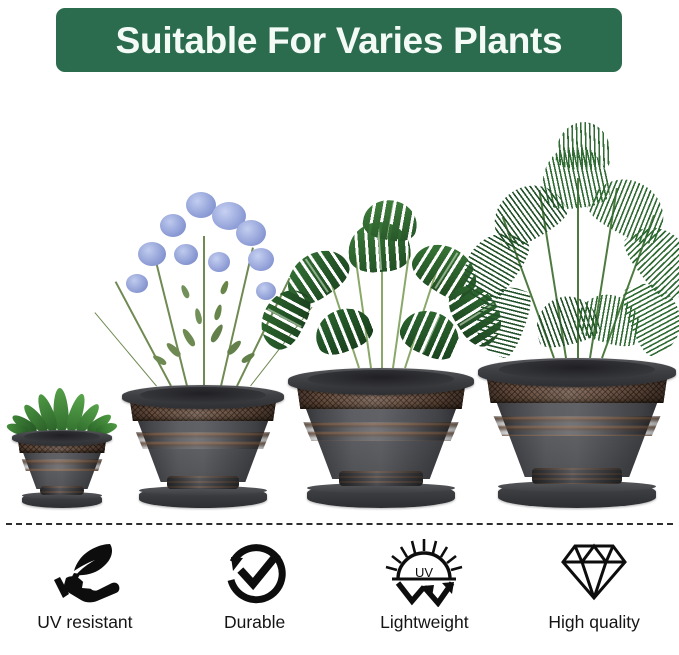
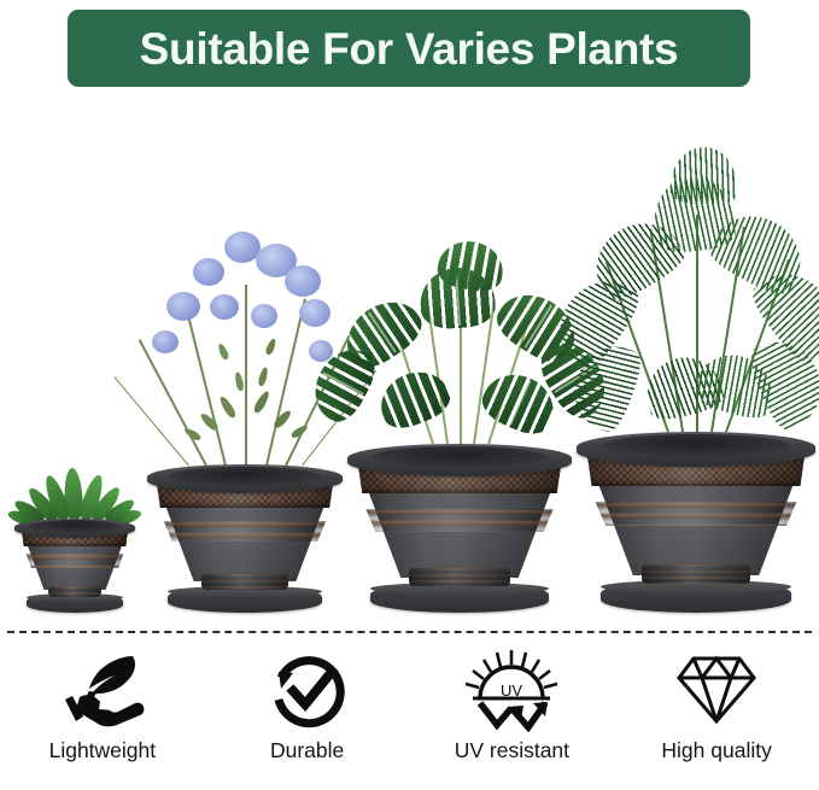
  Suitable For Varies Plants
- UV resistant
+ Lightweight
  Durable
  UV
- Lightweight
+ UV resistant
  High quality
